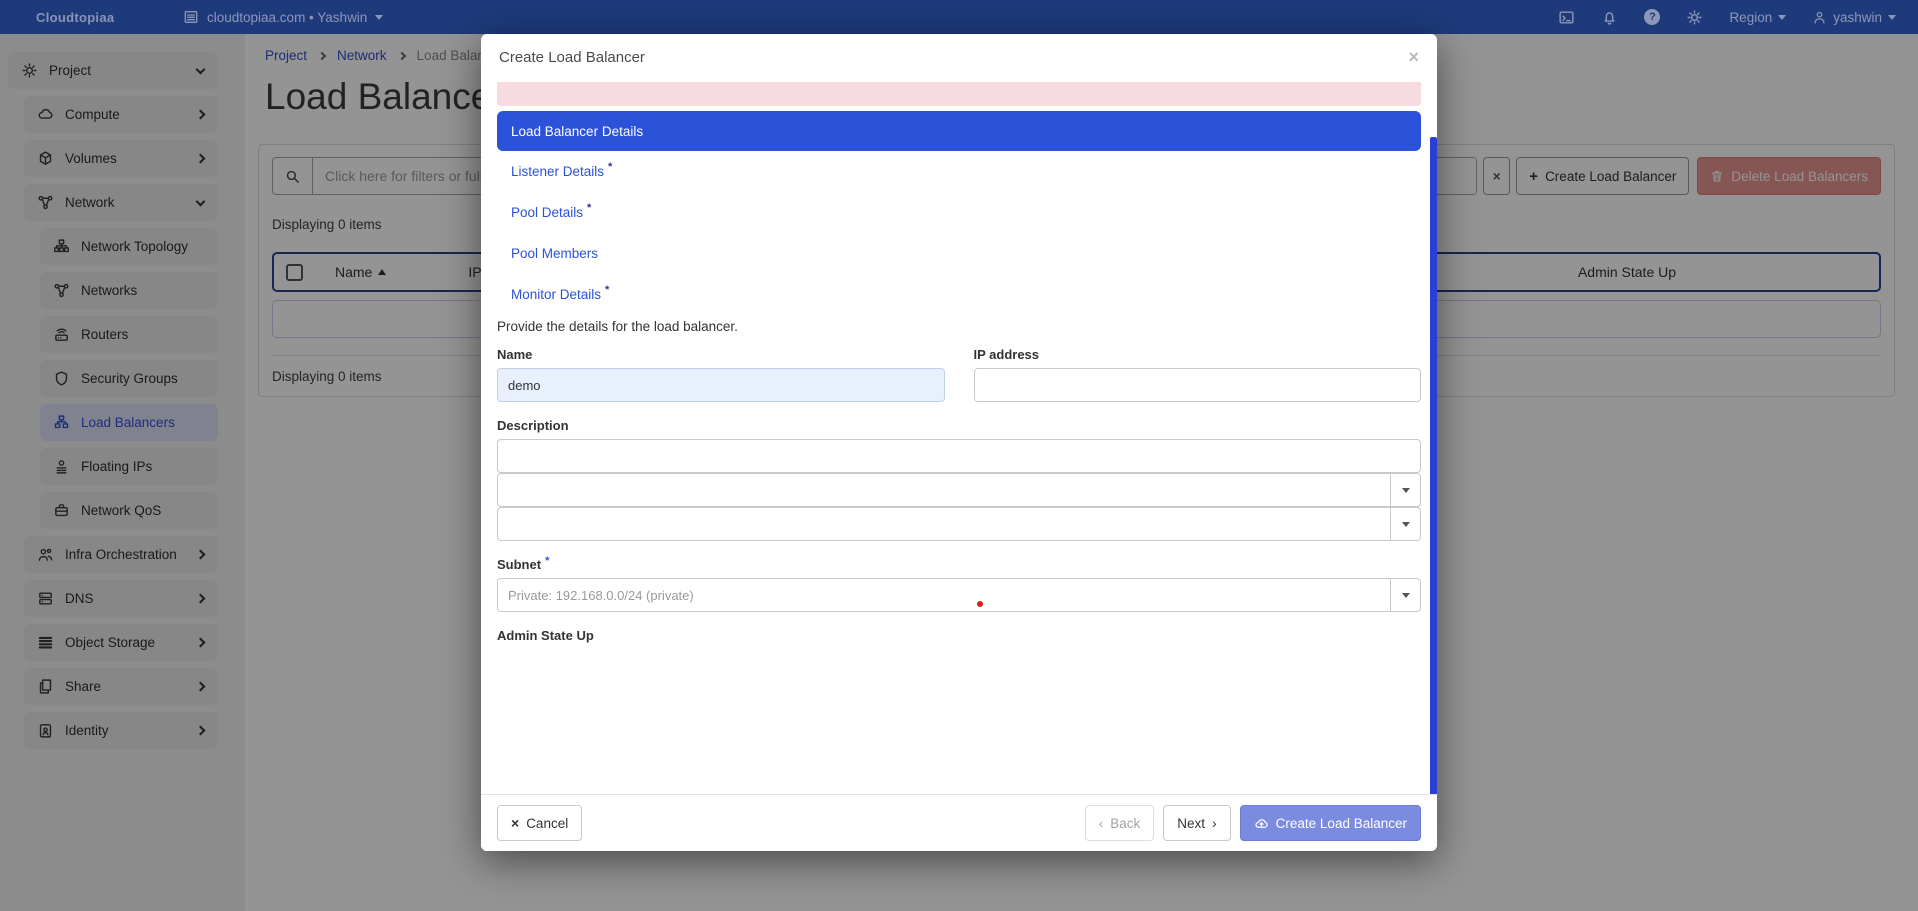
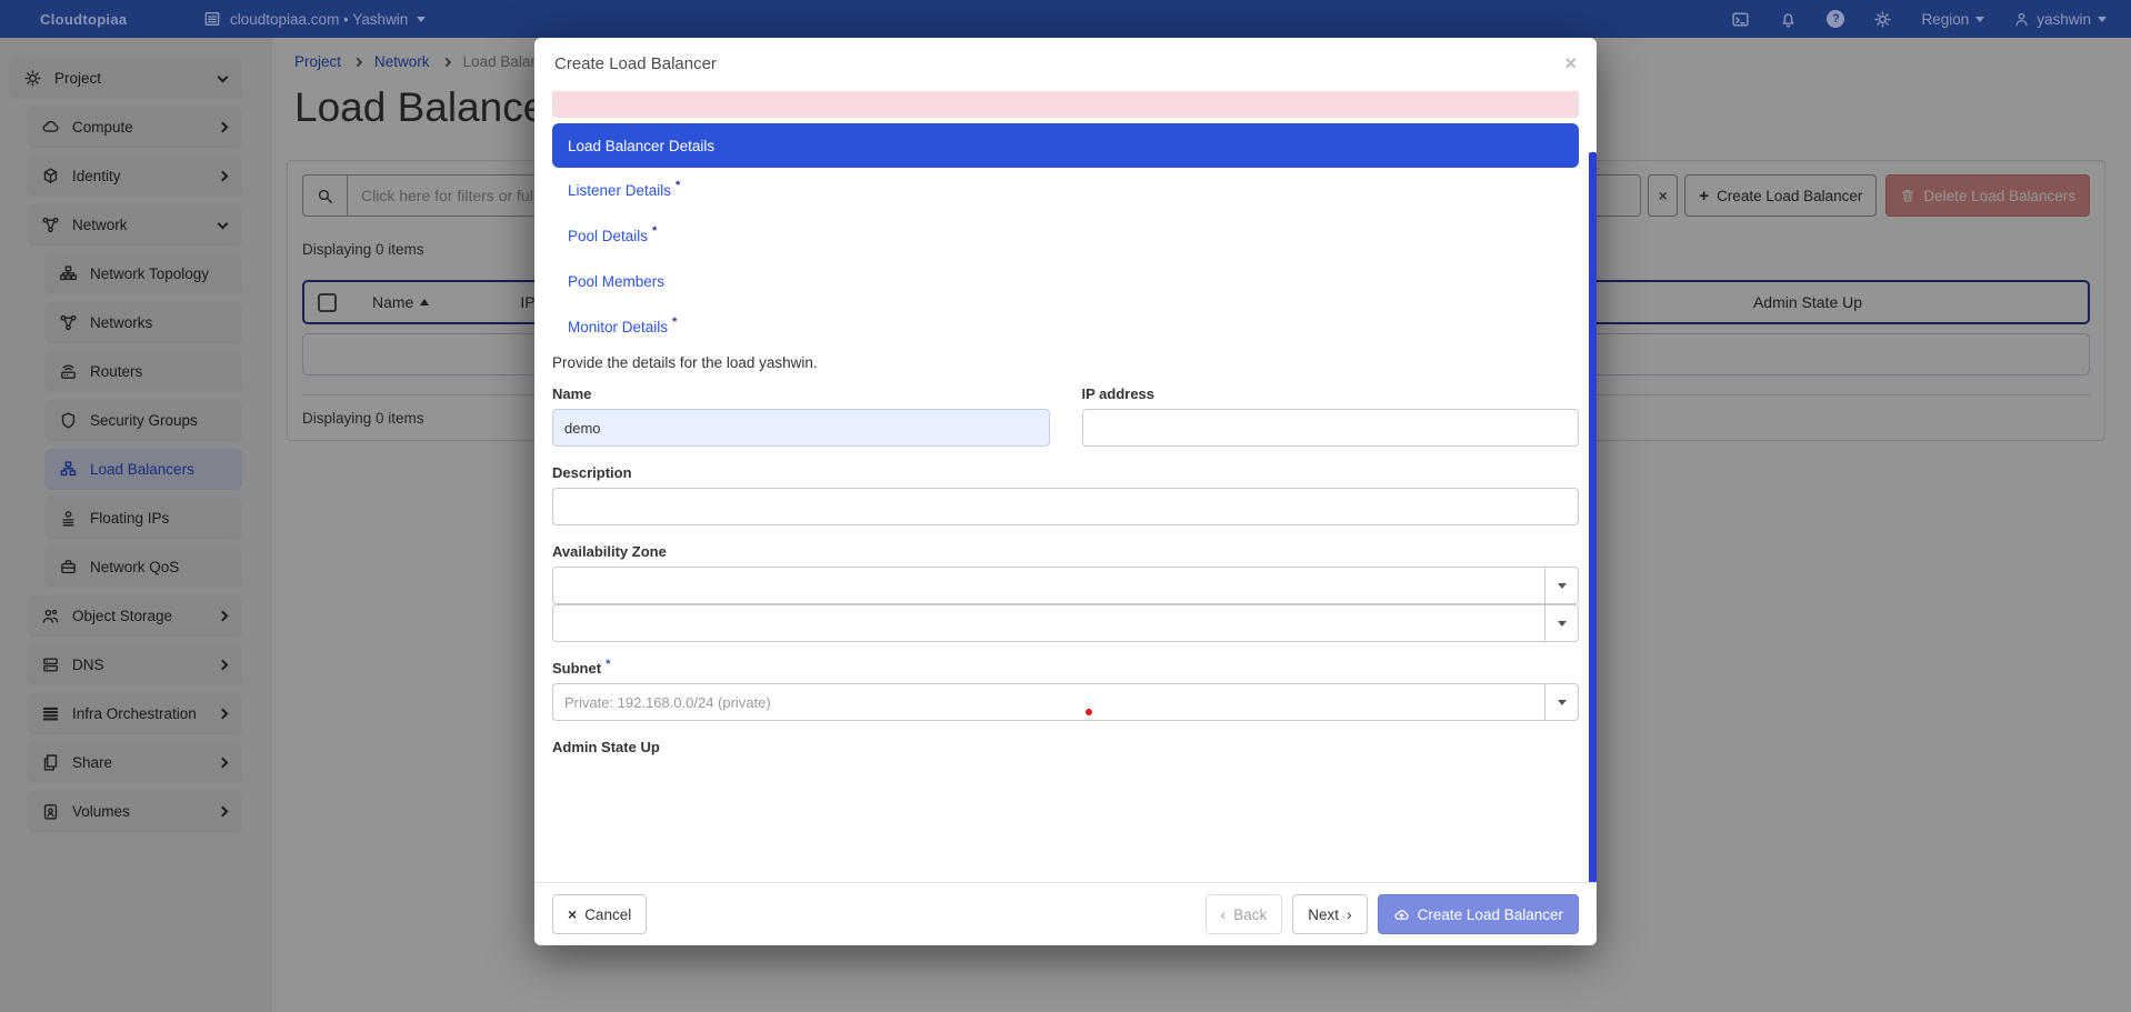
  Cloudtopiaa
  cloudtopiaa.com • Yashwin
  ?
  Region
  yashwin
  Project
  Compute
- Volumes
+ Identity
  Network
  Network Topology
  Networks
  Routers
  Security Groups
  Load Balancers
  Floating IPs
  Network QoS
- Infra Orchestration
+ Object Storage
  DNS
- Object Storage
+ Infra Orchestration
  Share
- Identity
+ Volumes
  Project
  Network
  Load Balanc
  ×
  +
  Create Load Balancer
  Delete Load Balancers
  Displaying 0 items
  Name
  Admin State Up
  Displaying 0 items
  Create Load Balancer
  ×
  Load Balancer Details
  Listener Details
  *
  Pool Details
  *
  Pool Members
  Monitor Details
  *
- Provide the details for the load balancer.
+ Provide the details for the load yashwin.
  Name
  demo
  IP address
  Description
+ Availability Zone
  Subnet *
  Private: 192.168.0.0/24 (private)
  Admin State Up
  ×
  Cancel
  ‹
  Back
  Next
  ›
  Create Load Balancer
